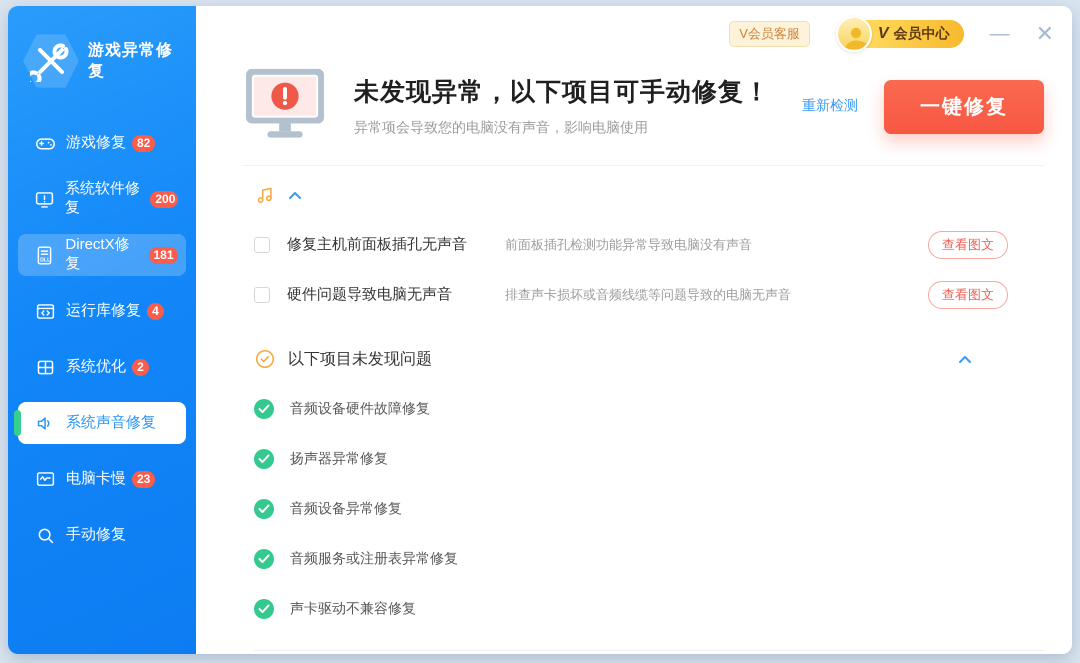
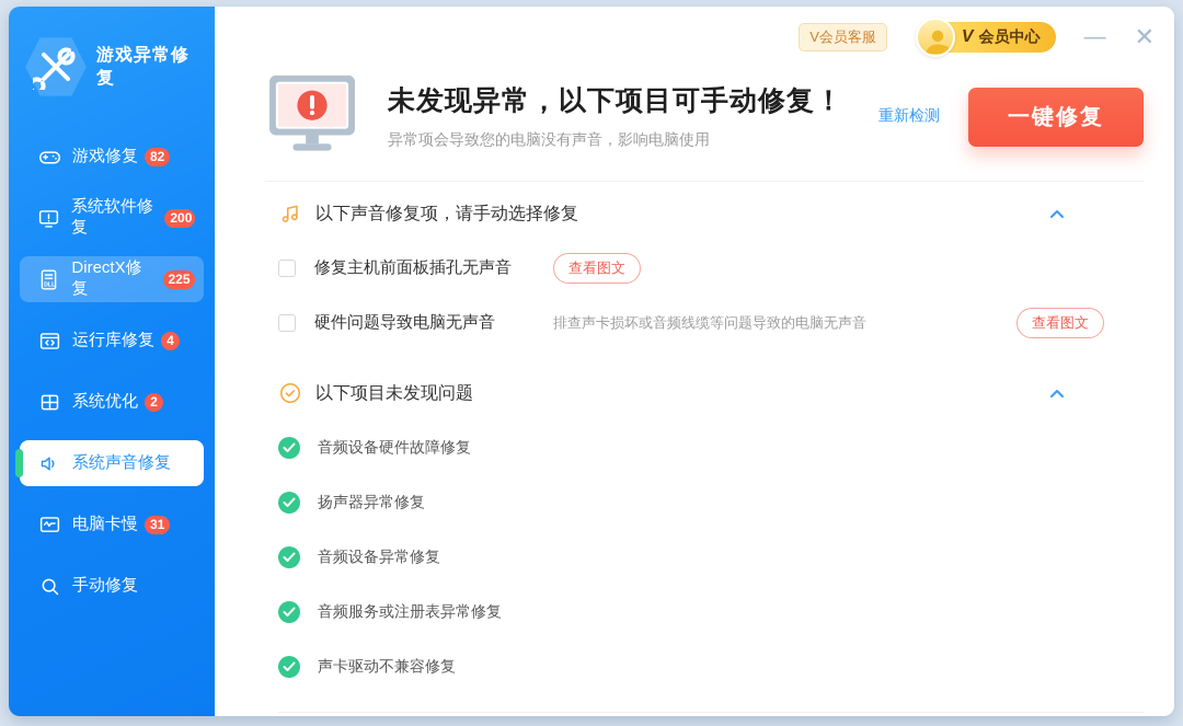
  游戏异常修复
  游戏修复
  82
  系统软件修复
  200
  DirectX修复
- 181
+ 225
  运行库修复
  4
  系统优化
  2
  系统声音修复
  电脑卡慢
- 23
+ 31
  手动修复
  V会员客服
  V
  会员中心
  —
  ✕
  未发现异常，以下项目可手动修复！
  异常项会导致您的电脑没有声音，影响电脑使用
  重新检测
  一键修复
+ 以下声音修复项，请手动选择修复
  修复主机前面板插孔无声音
- 前面板插孔检测功能异常导致电脑没有声音
  查看图文
  硬件问题导致电脑无声音
  排查声卡损坏或音频线缆等问题导致的电脑无声音
  查看图文
  以下项目未发现问题
  音频设备硬件故障修复
  扬声器异常修复
  音频设备异常修复
  音频服务或注册表异常修复
  声卡驱动不兼容修复
